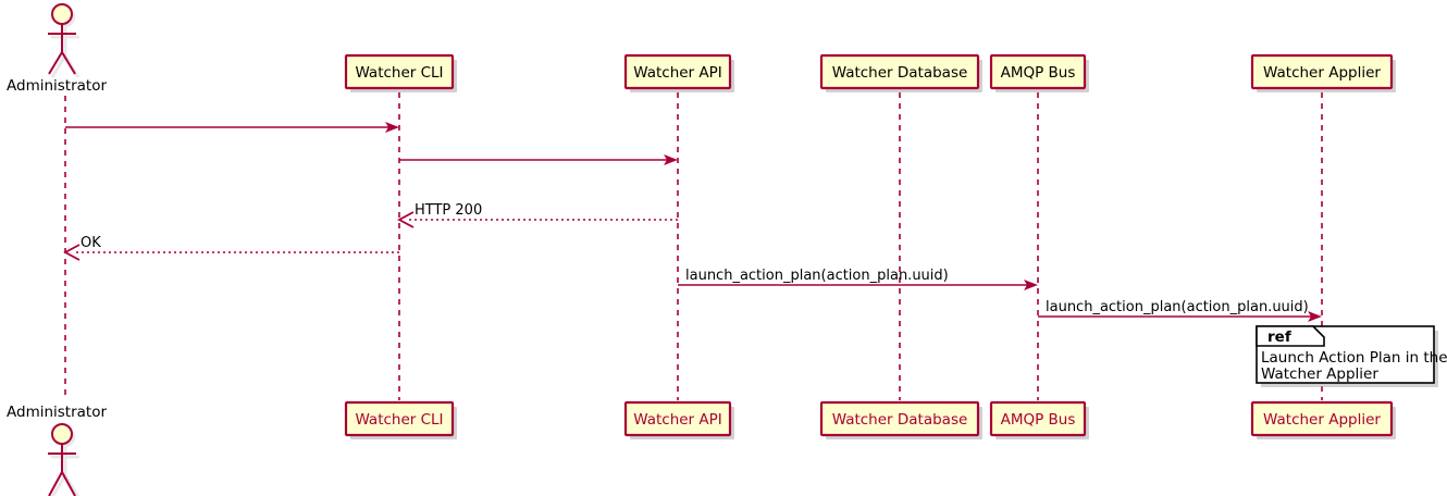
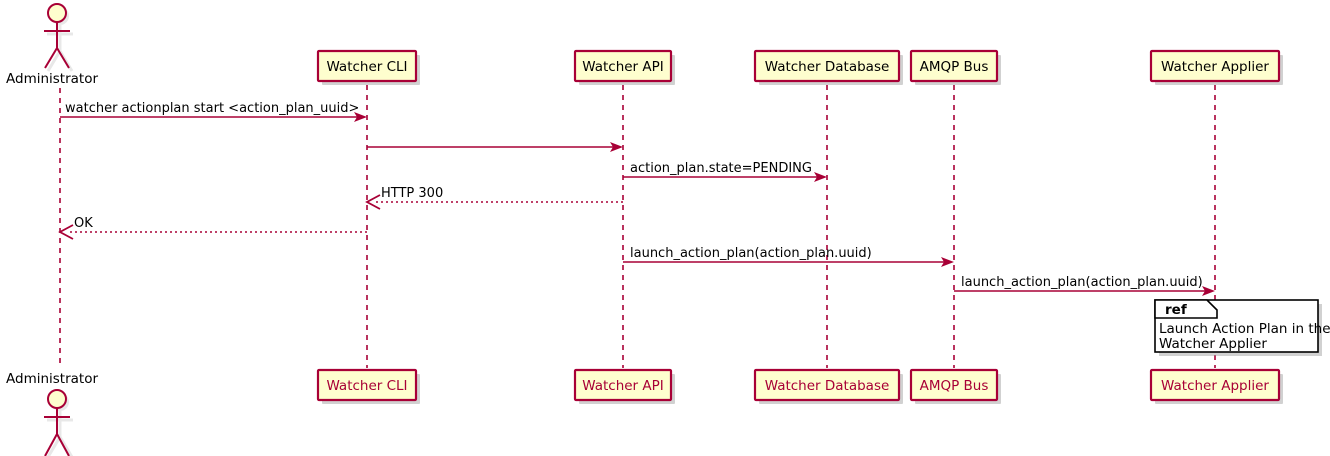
  Administrator
  Administrator
  Watcher CLI
  Watcher API
  Watcher Database
  AMQP Bus
  Watcher Applier
  Watcher CLI
  Watcher API
  Watcher Database
  AMQP Bus
  Watcher Applier
+ watcher actionplan start <action_plan_uuid>
+ action_plan.state=PENDING
- HTTP 200
+ HTTP 300
  OK
  launch_action_plan(action_plan.uuid)
  launch_action_plan(action_plan.uuid)
  ref
  Launch Action Plan in the
  Watcher Applier
